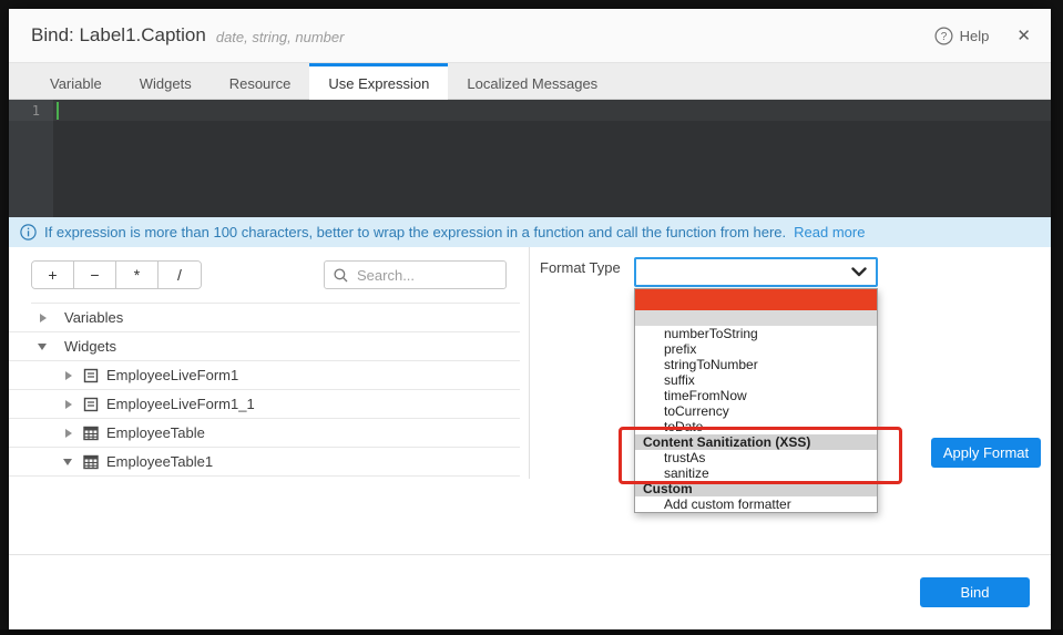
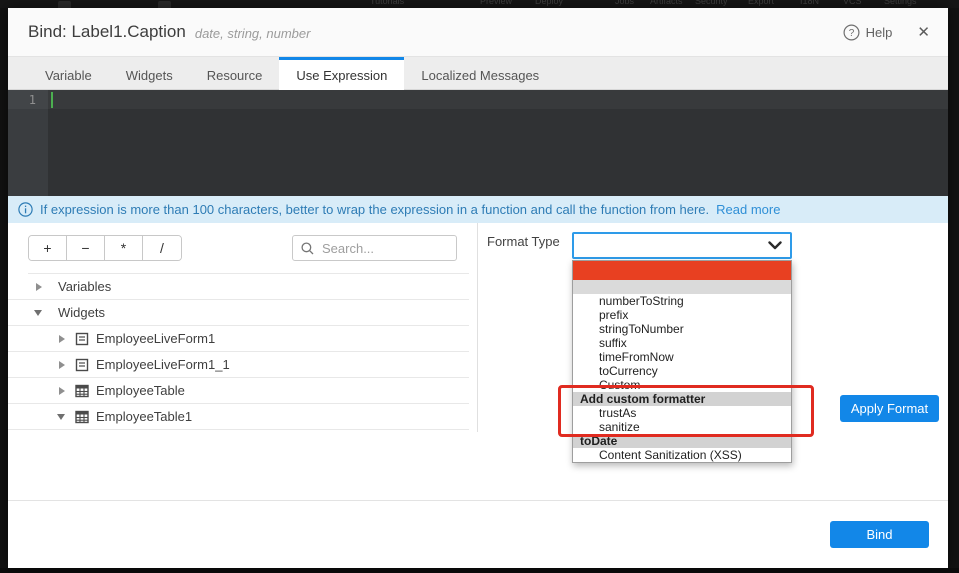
+ Tutorials
+ Preview
+ Deploy
+ Jobs
+ Artifacts
+ Security
+ Export
+ I18N
+ VCS
+ Settings
  Bind: Label1.Caption
  date, string, number
  ?
  Help
  ✕
  Variable
  Widgets
  Resource
  Use Expression
  Localized Messages
  1
  If expression is more than 100 characters, better to wrap the expression in a function and call the function from here.
  Read more
  +
  −
  *
  /
  Search...
  Variables
  Widgets
  EmployeeLiveForm1
  EmployeeLiveForm1_1
  EmployeeTable
  EmployeeTable1
  Format Type
  numberToString
  prefix
  stringToNumber
  suffix
  timeFromNow
  toCurrency
- toDate
+ Custom
- Content Sanitization (XSS)
+ Add custom formatter
  trustAs
  sanitize
- Custom
+ toDate
- Add custom formatter
+ Content Sanitization (XSS)
  Apply Format
  Bind
